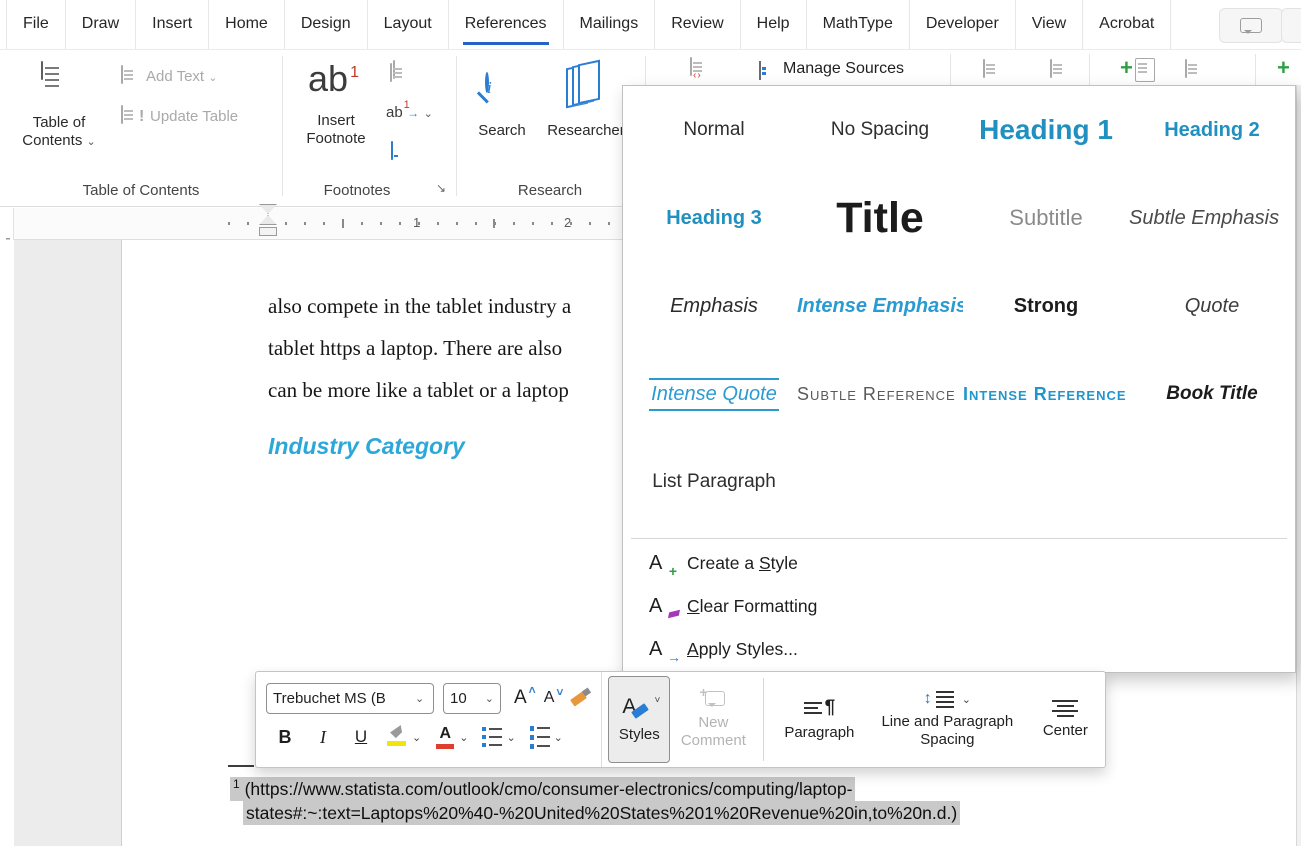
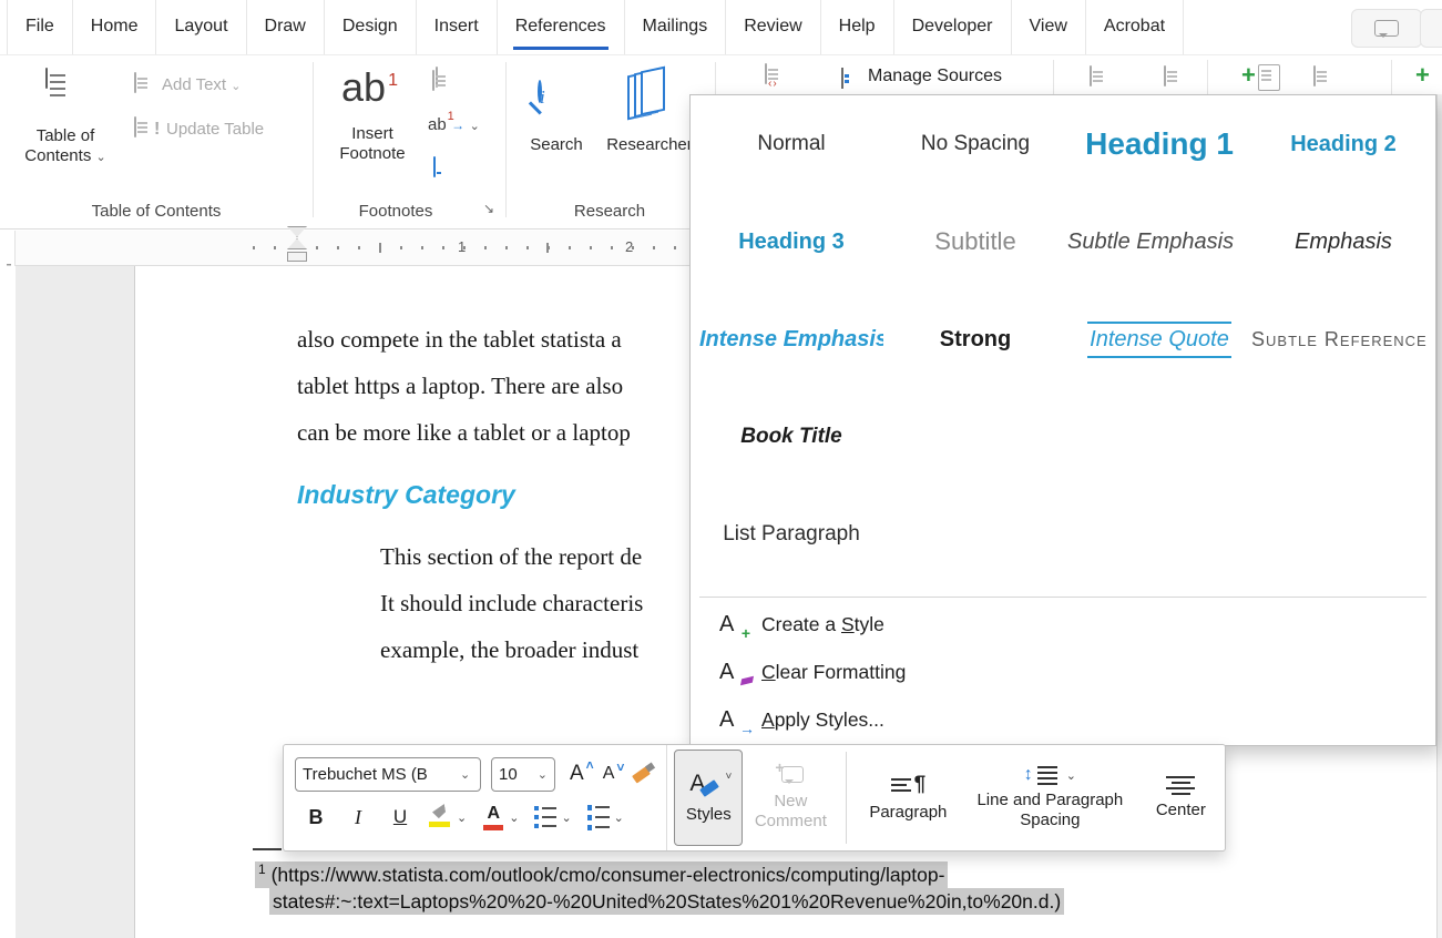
  File
- Draw
+ Home
- Insert
+ Layout
- Home
+ Draw
  Design
- Layout
+ Insert
  References
  Mailings
  Review
  Help
- MathType
  Developer
  View
  Acrobat
  Table of Contents ⌄
  Add Text ⌄
  !
  Update Table
  Table of Contents
  ab
  1
  Insert Footnote
  ab
  1
  → ⌄
  Footnotes
  ↘
  i
  Search
  Researche
  Research
  ‹›
  Manage Sources
  +
  +
  1
  2
- also compete in the tablet industry a
+ also compete in the tablet statista a
  tablet https a laptop. There are also
  can be more like a tablet or a laptop
  Industry Category
+ This section of the report de
+ It should include characteris
+ example, the broader indust
  1 (https://www.statista.com/outlook/cmo/consumer-electronics/computing/laptop-
- states#:~:text=Laptops%20%40-%20United%20States%201%20Revenue%20in,to%20n.d.)
+ states#:~:text=Laptops%20%20-%20United%20States%201%20Revenue%20in,to%20n.d.)
  Normal
  No Spacing
  Heading 1
  Heading 2
  Heading 3
- Title
  Subtitle
  Subtle Emphasis
  Emphasis
  Intense Emphasis
  Strong
- Quote
  Intense Quote
  Subtle Reference
- Intense Reference
  Book Title
  List Paragraph
  A
  +
  Create a Style
  A
  Clear Formatting
  A
  →
  Apply Styles...
  Trebuchet MS (B
  ⌄
  10
  ⌄
  A
  ˄
  A
  ˅
  B
  I
  U
  ⌄
  A
  ⌄
  ⌄
  ⌄
  A
  ˅
  Styles
  +
  New Comment
  ¶
  Paragraph
  ↕
  ⌄
  Line and Paragraph Spacing
  Center
